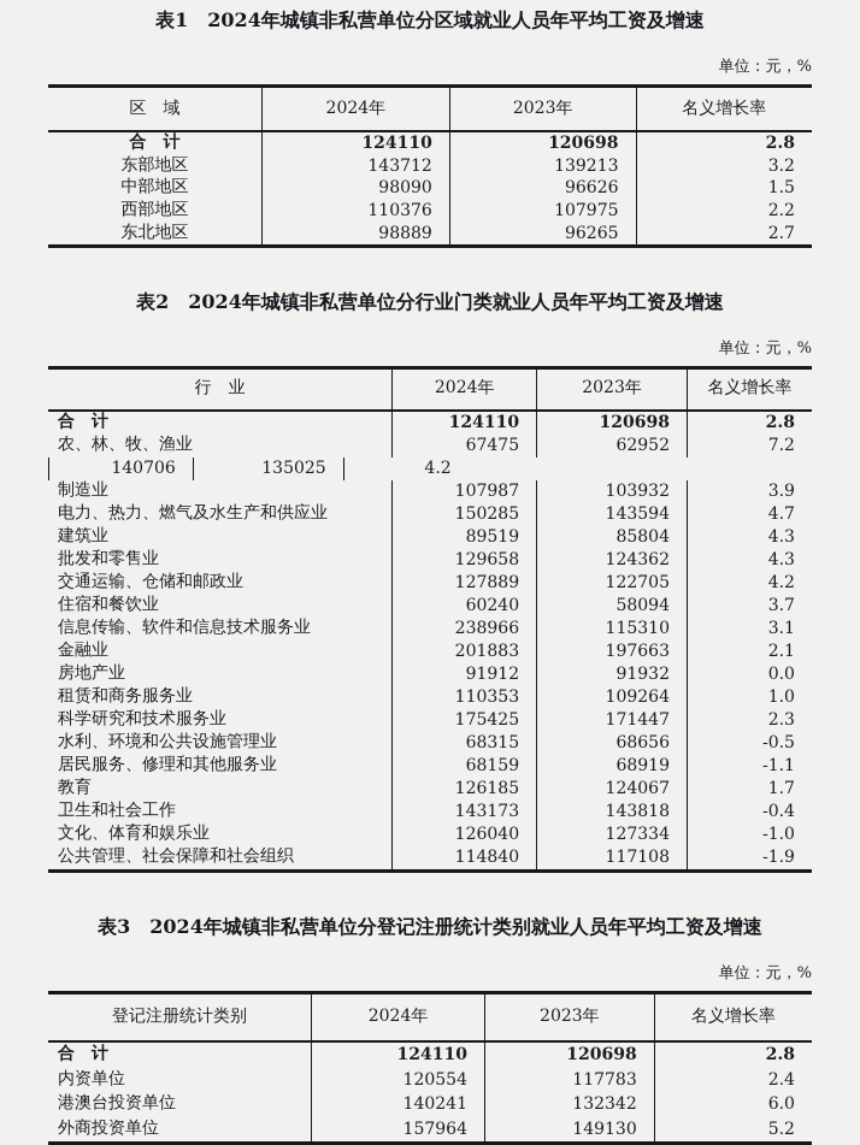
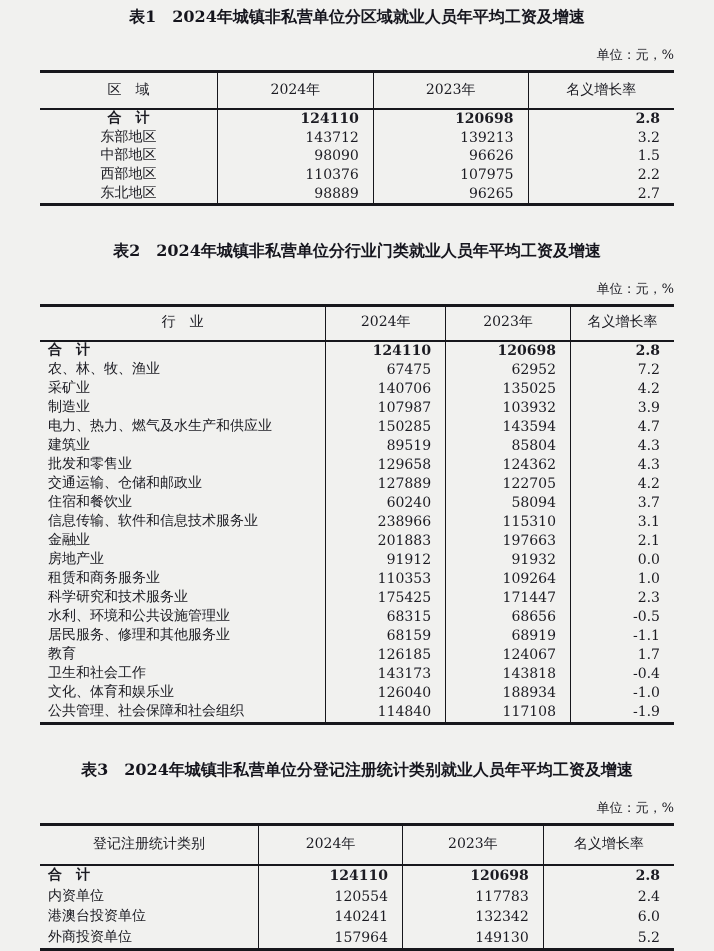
  表1 2024年城镇非私营单位分区域就业人员年平均工资及增速
  单位：元，%
  区 域
  2024年
  2023年
  名义增长率
  合 计
  124110
  120698
  2.8
  东部地区
  143712
  139213
  3.2
  中部地区
  98090
  96626
  1.5
  西部地区
  110376
  107975
  2.2
  东北地区
  98889
  96265
  2.7
  表2 2024年城镇非私营单位分行业门类就业人员年平均工资及增速
  单位：元，%
  行 业
  2024年
  2023年
  名义增长率
  合 计
  124110
  120698
  2.8
  农、林、牧、渔业
  67475
  62952
  7.2
+ 采矿业
  140706
  135025
  4.2
  制造业
  107987
  103932
  3.9
  电力、热力、燃气及水生产和供应业
  150285
  143594
  4.7
  建筑业
  89519
  85804
  4.3
  批发和零售业
  129658
  124362
  4.3
  交通运输、仓储和邮政业
  127889
  122705
  4.2
  住宿和餐饮业
  60240
  58094
  3.7
  信息传输、软件和信息技术服务业
  238966
  115310
  3.1
  金融业
  201883
  197663
  2.1
  房地产业
  91912
  91932
  0.0
  租赁和商务服务业
  110353
  109264
  1.0
  科学研究和技术服务业
  175425
  171447
  2.3
  水利、环境和公共设施管理业
  68315
  68656
  -0.5
  居民服务、修理和其他服务业
  68159
  68919
  -1.1
  教育
  126185
  124067
  1.7
  卫生和社会工作
  143173
  143818
  -0.4
  文化、体育和娱乐业
  126040
- 127334
+ 188934
  -1.0
  公共管理、社会保障和社会组织
  114840
  117108
  -1.9
  表3 2024年城镇非私营单位分登记注册统计类别就业人员年平均工资及增速
  单位：元，%
  登记注册统计类别
  2024年
  2023年
  名义增长率
  合 计
  124110
  120698
  2.8
  内资单位
  120554
  117783
  2.4
  港澳台投资单位
  140241
  132342
  6.0
  外商投资单位
  157964
  149130
  5.2
